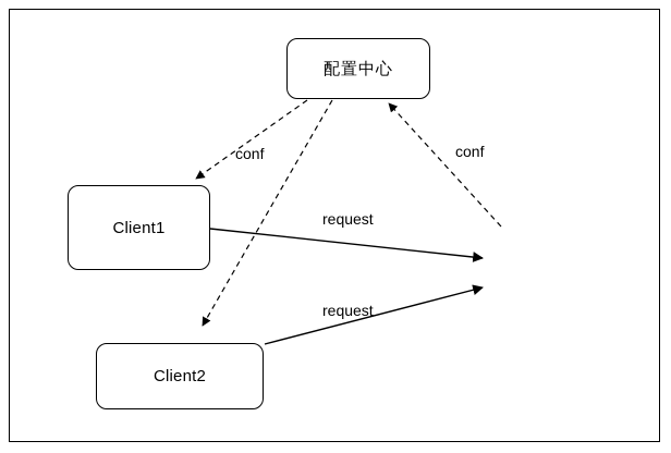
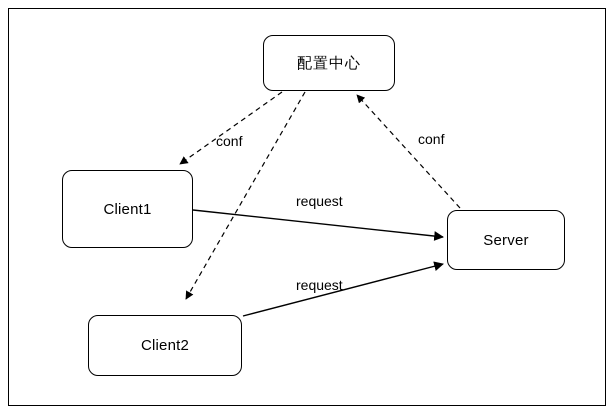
  配置中心
  Client1
  Client2
+ Server
  conf
  conf
  request
  request
